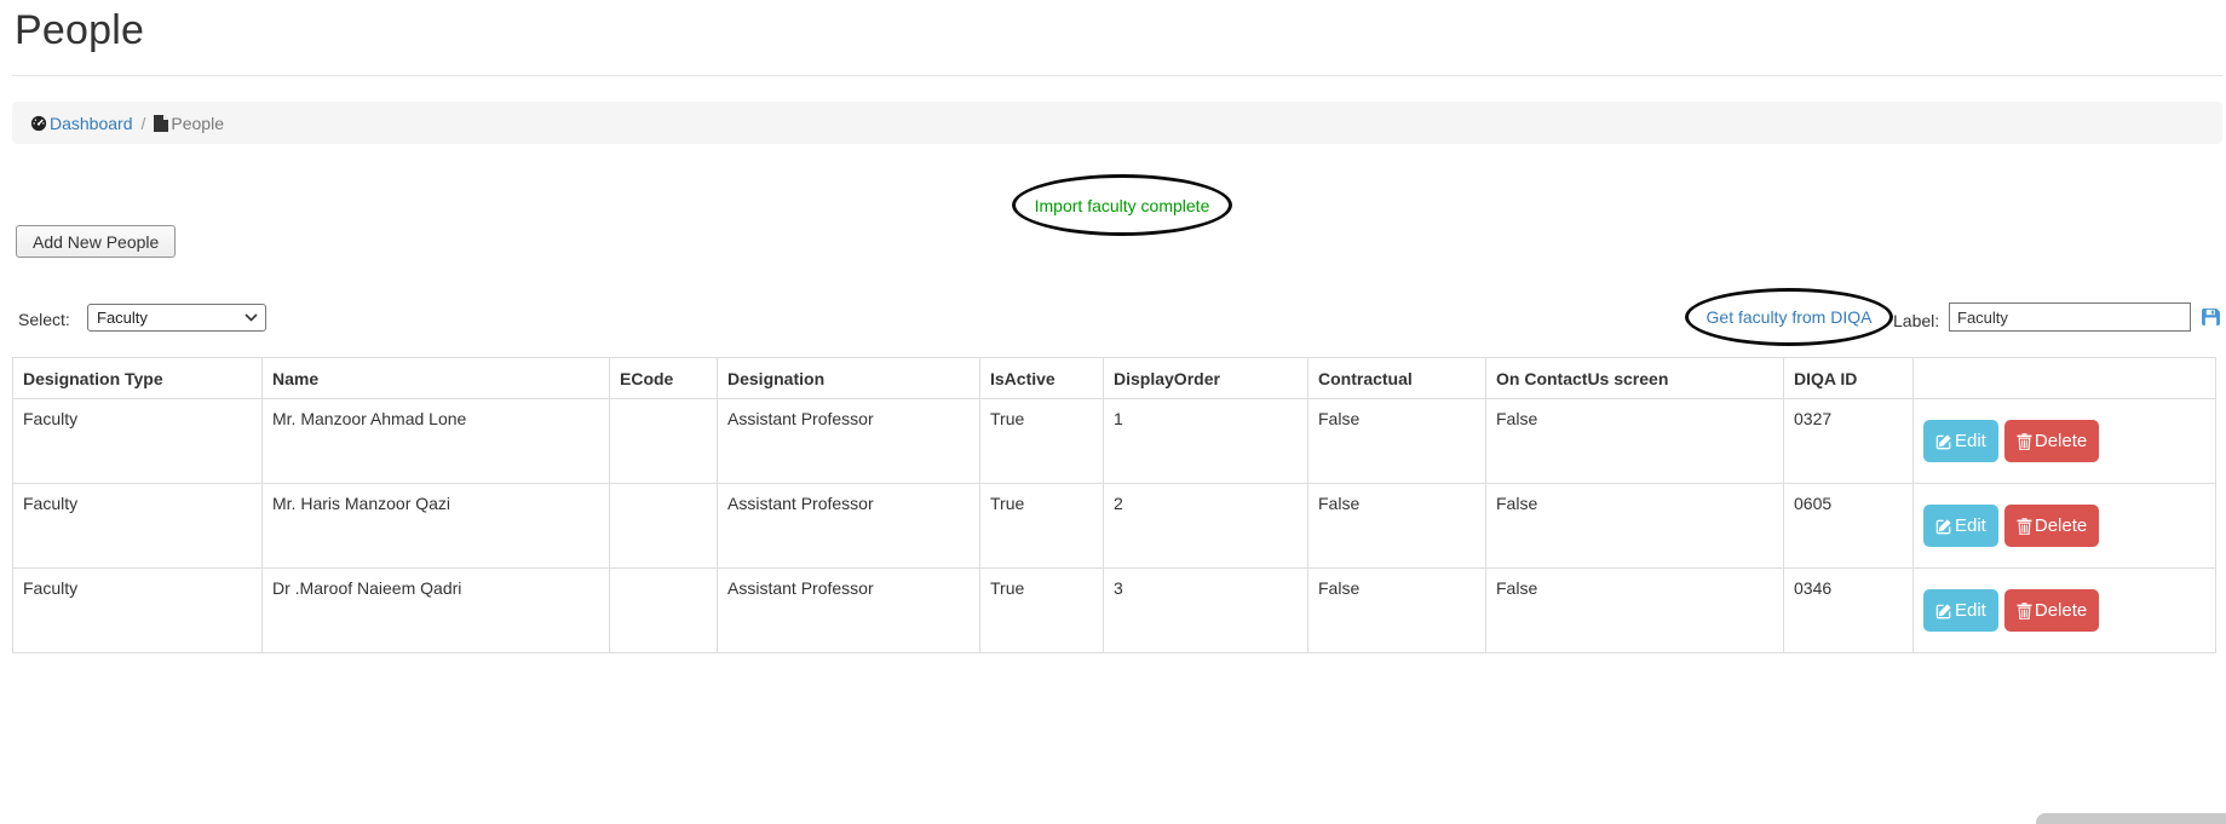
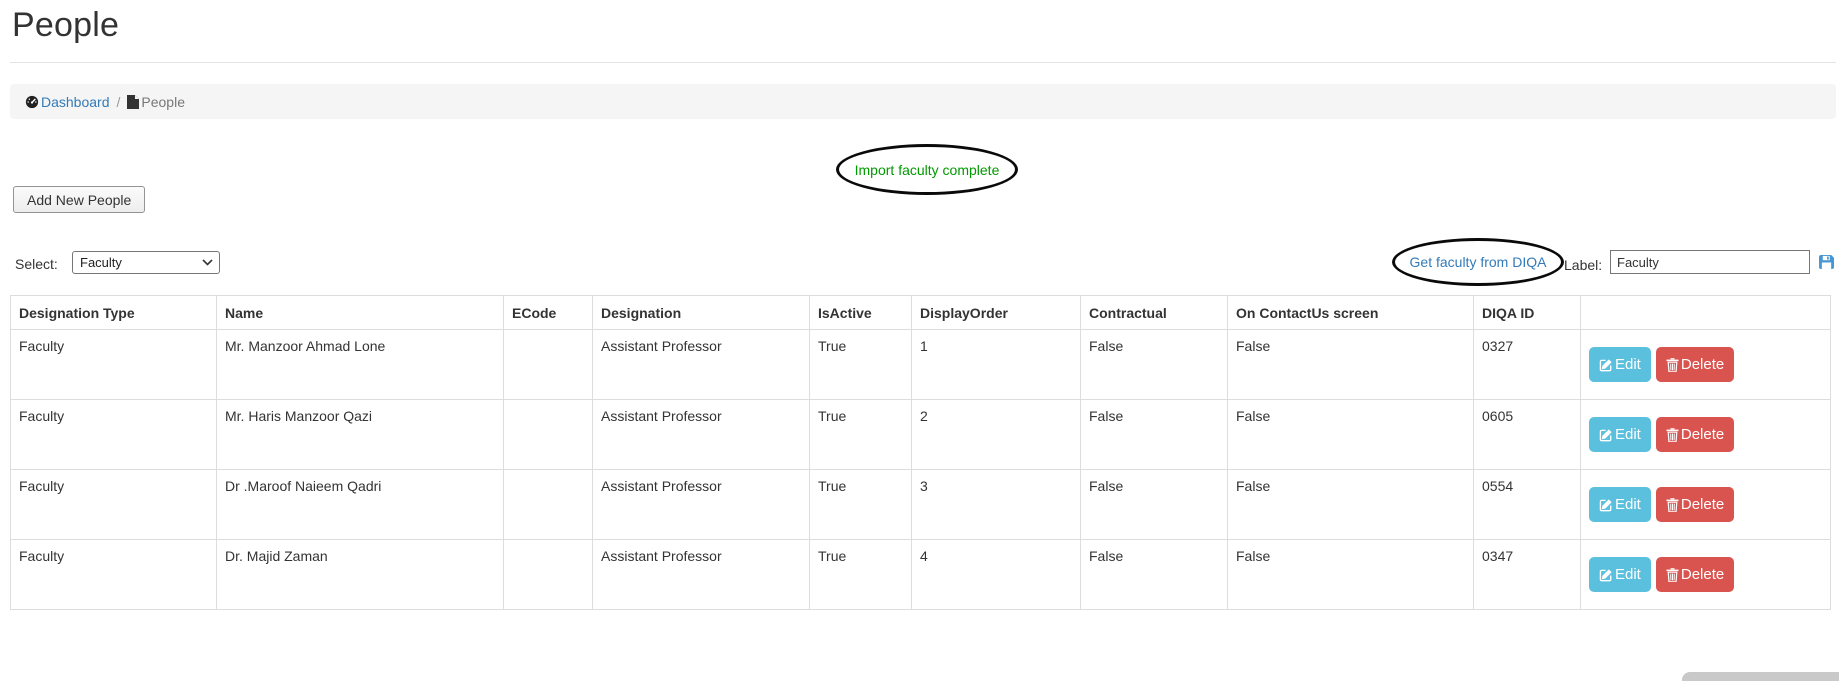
  People
  Dashboard
  /
  People
  Import faculty complete
  Add New People
  Select:
  Faculty
  Get faculty from DIQA
  Label:
  Faculty
  Designation Type	Name	ECode	Designation	IsActive	DisplayOrder	Contractual	On ContactUs screen	DIQA ID
  Faculty	Mr. Manzoor Ahmad Lone		Assistant Professor	True	1	False	False	0327	Edit Delete
  Faculty	Mr. Haris Manzoor Qazi		Assistant Professor	True	2	False	False	0605	Edit Delete
- Faculty	Dr .Maroof Naieem Qadri		Assistant Professor	True	3	False	False	0346	Edit Delete
+ Faculty	Dr .Maroof Naieem Qadri		Assistant Professor	True	3	False	False	0554	Edit Delete
+ Faculty	Dr. Majid Zaman		Assistant Professor	True	4	False	False	0347	Edit Delete
